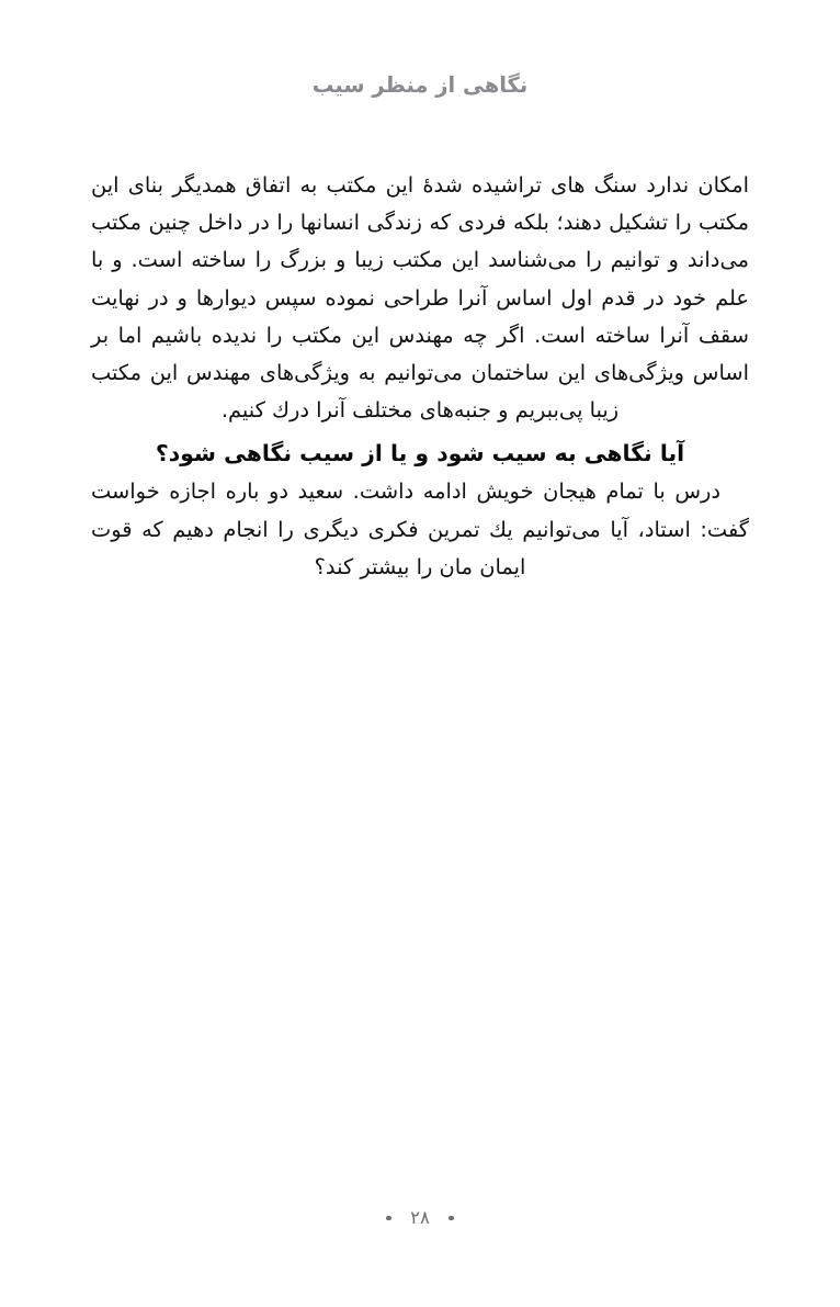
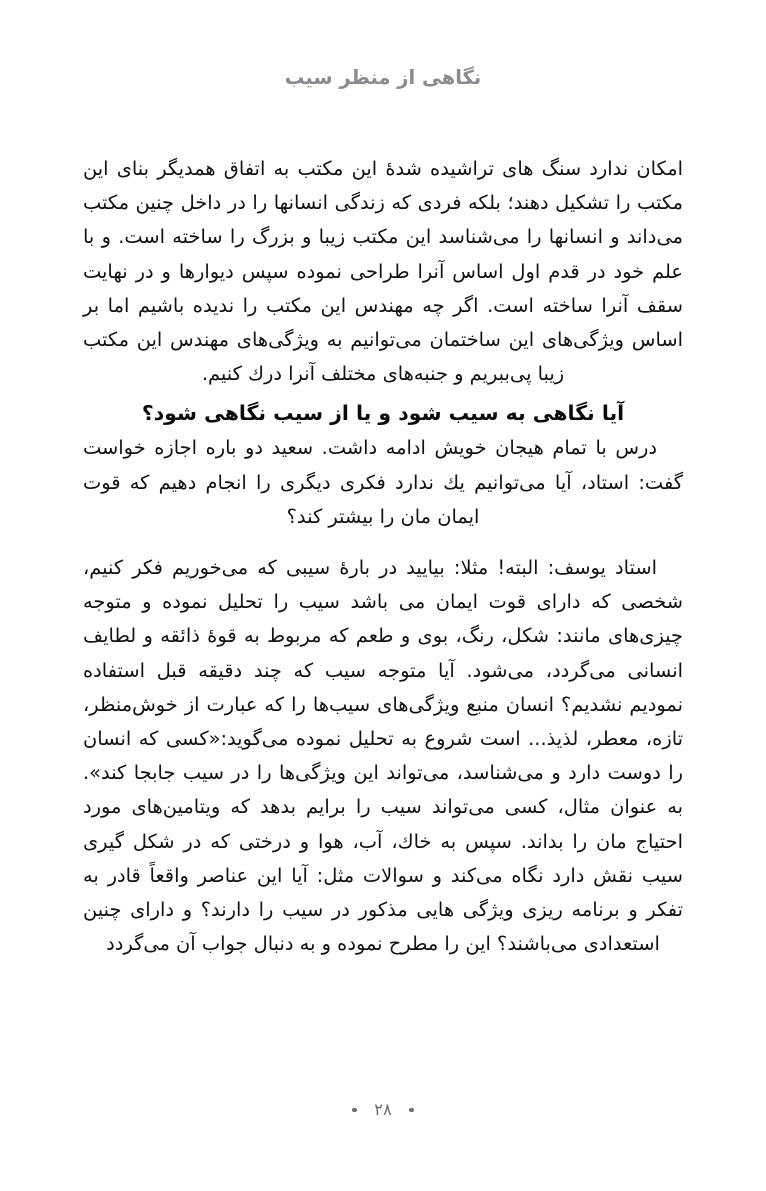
  نگاهی از منظر سیب
- امکان ندارد سنگ های تراشیده شدهٔ این مکتب به اتفاق همدیگر بنای این مکتب را تشکیل دهند؛ بلکه فردی که زندگی انسانها را در داخل چنین مکتب می‌داند و توانیم را می‌شناسد این مکتب زیبا و بزرگ را ساخته است. و با علم خود در قدم اول اساس آنرا طراحی نموده سپس دیوارها و در نهایت سقف آنرا ساخته است. اگر چه مهندس این مکتب را ندیده باشیم اما بر اساس ویژگی‌های این ساختمان می‌توانیم به ویژگی‌های مهندس این مکتب زیبا پی‌ببریم و جنبه‌های مختلف آنرا درك کنیم.
+ امکان ندارد سنگ های تراشیده شدهٔ این مکتب به اتفاق همدیگر بنای این مکتب را تشکیل دهند؛ بلکه فردی که زندگی انسانها را در داخل چنین مکتب می‌داند و انسانها را می‌شناسد این مکتب زیبا و بزرگ را ساخته است. و با علم خود در قدم اول اساس آنرا طراحی نموده سپس دیوارها و در نهایت سقف آنرا ساخته است. اگر چه مهندس این مکتب را ندیده باشیم اما بر اساس ویژگی‌های این ساختمان می‌توانیم به ویژگی‌های مهندس این مکتب زیبا پی‌ببریم و جنبه‌های مختلف آنرا درك کنیم.
  آیا نگاهی به سیب شود و یا از سیب نگاهی شود؟
- درس با تمام هیجان خویش ادامه داشت. سعید دو باره اجازه خواست گفت: استاد، آیا می‌توانیم یك تمرین فکری دیگری را انجام دهیم که قوت ایمان مان را بیشتر کند؟
+ درس با تمام هیجان خویش ادامه داشت. سعید دو باره اجازه خواست گفت: استاد، آیا می‌توانیم یك ندارد فکری دیگری را انجام دهیم که قوت ایمان مان را بیشتر کند؟
+ استاد یوسف: البته! مثلا: بیایید در بارهٔ سیبی که می‌خوریم فکر کنیم، شخصی که دارای قوت ایمان می باشد سیب را تحلیل نموده و متوجه چیزی‌های مانند: شکل، رنگ، بوی و طعم که مربوط به قوهٔ ذائقه و لطایف انسانی می‌گردد، می‌شود. آیا متوجه سیب که چند دقیقه قبل استفاده نمودیم نشدیم؟ انسان منبع ویژگیهای سیب‌ها را که عبارت از خوش‌منظر، تازه، معطر، لذیذ... است شروع به تحلیل نموده می‌گوید:«کسی که انسان را دوست دارد و می‌شناسد، می‌تواند این ویژگی‌ها را در سیب جابجا کند». به عنوان مثال، کسی می‌تواند سیب را برایم بدهد که ویتامین‌های مورد احتیاج مان را بداند. سپس به خاك، آب، هوا و درختی که در شکل گیری سیب نقش دارد نگاه می‌کند و سوالات مثل: آیا این عناصر واقعاً قادر به تفکر و برنامه ریزی ویژگی هایی مذکور در سیب را دارند؟ و دارای چنین استعدادی می‌باشند؟ این را مطرح نموده و به دنبال جواب آن می‌گردد
  ۲۸
